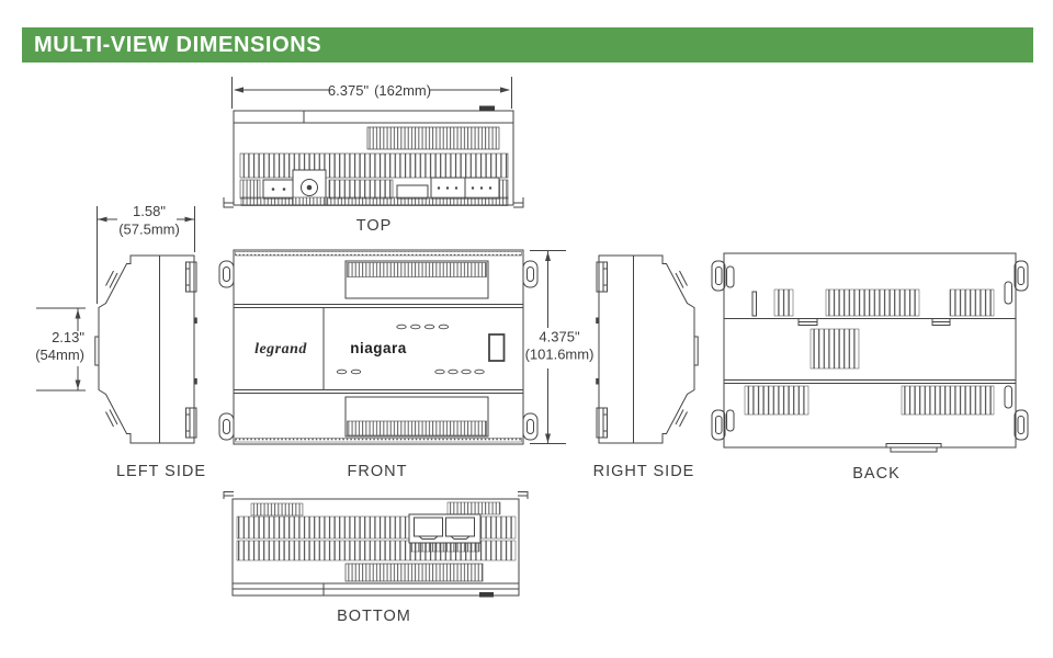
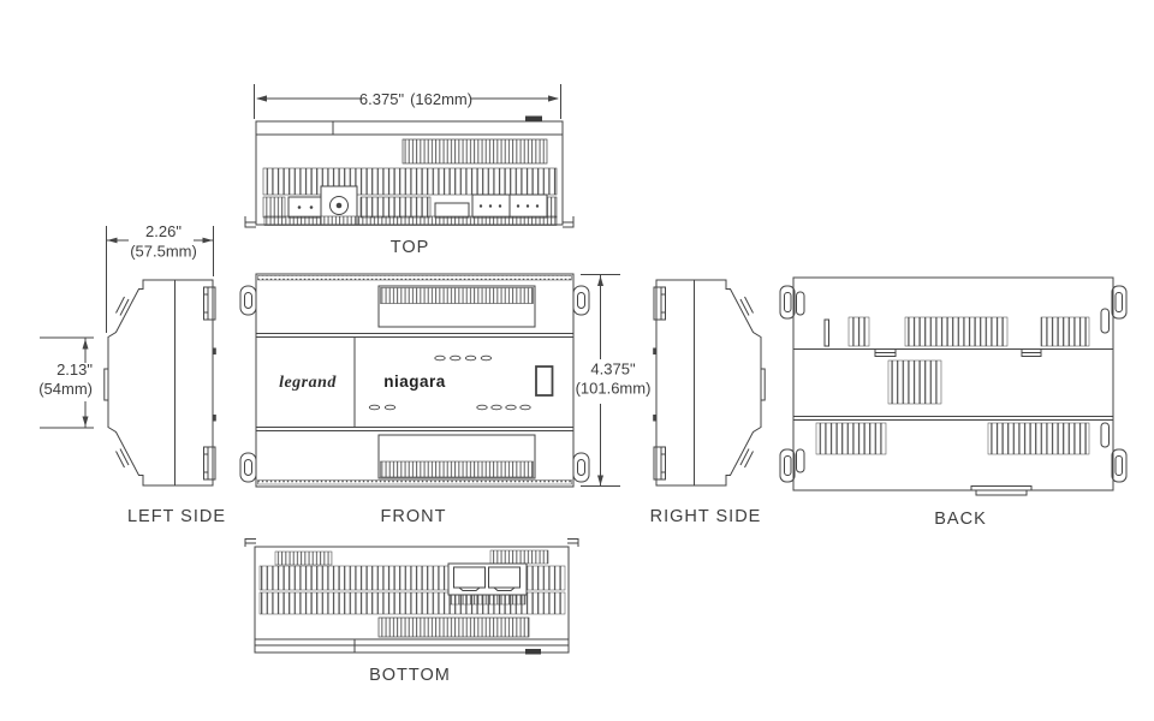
- MULTI-VIEW DIMENSIONS
  6.375" (162mm)
- 1.58"
+ 2.26"
  (57.5mm)
  2.13"
  (54mm)
  4.375"
  (101.6mm)
  legrand
  niagara
  TOP
  LEFT SIDE
  FRONT
  RIGHT SIDE
  BACK
  BOTTOM
